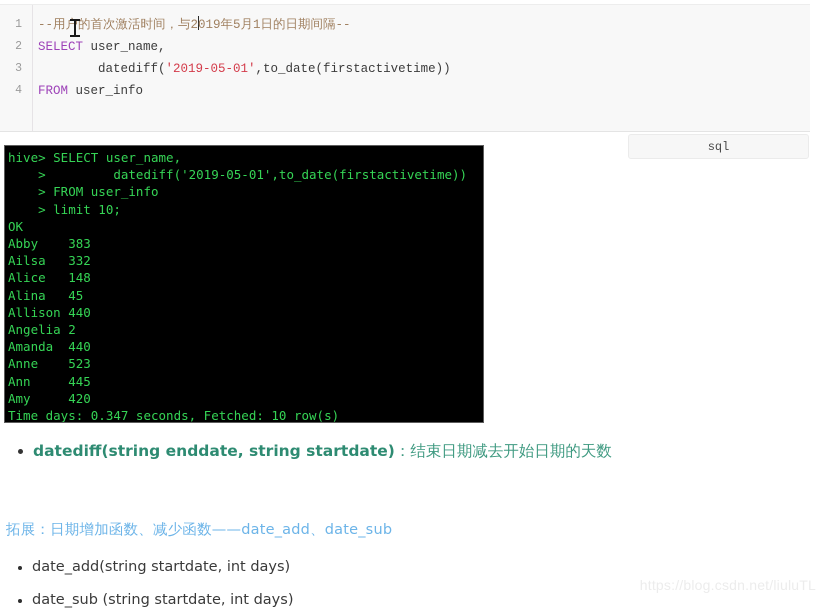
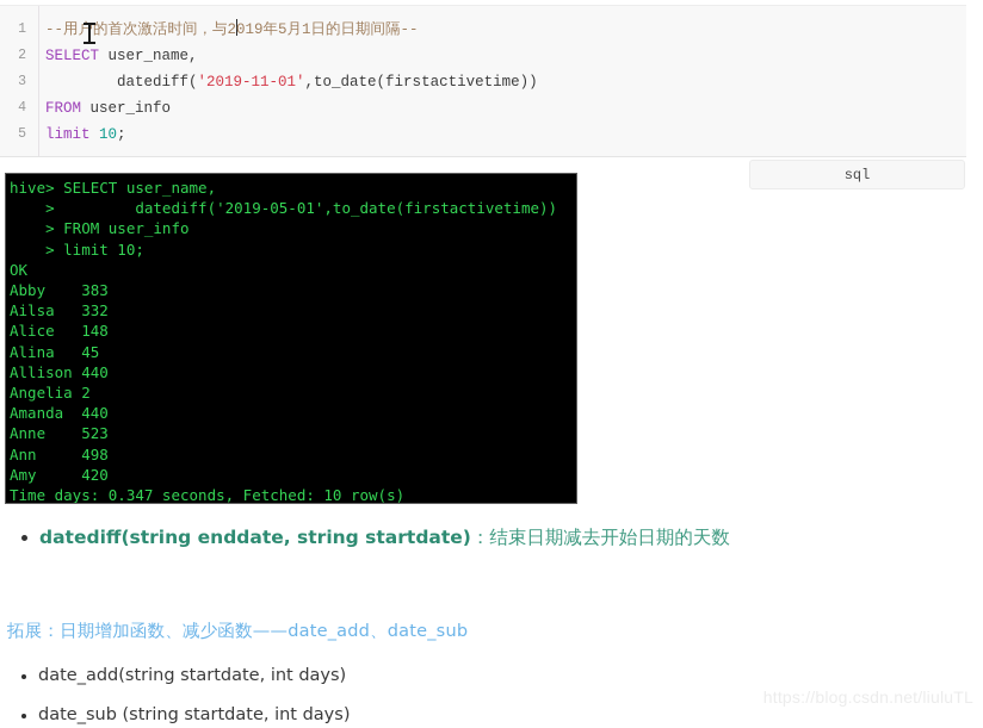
  1 --用的首次激活时间，与2019年5月1日的日期间隔--
  2 SELECT user_name,
- 3 datediff('2019-05-01',to_date(firstactivetime))
+ 3 datediff('2019-11-01',to_date(firstactivetime))
  4 FROM user_info
+ 5 limit 10;
  sql
  hive> SELECT user_name,
  > datediff('2019-05-01',to_date(firstactivetime))
  > FROM user_info
  > limit 10;
  OK
  Abby 383
  Ailsa 332
  Alice 148
  Alina 45
  Allison 440
  Angelia 2
  Amanda 440
  Anne 523
- Ann 445
+ Ann 498
  Amy 420
  Time days: 0.347 seconds, Fetched: 10 row(s)
  datediff(string enddate, string startdate)：结束日期减去开始日期的天数
  拓展：日期增加函数、减少函数——date_add、date_sub
  date_add(string startdate, int days)
  date_sub (string startdate, int days)
